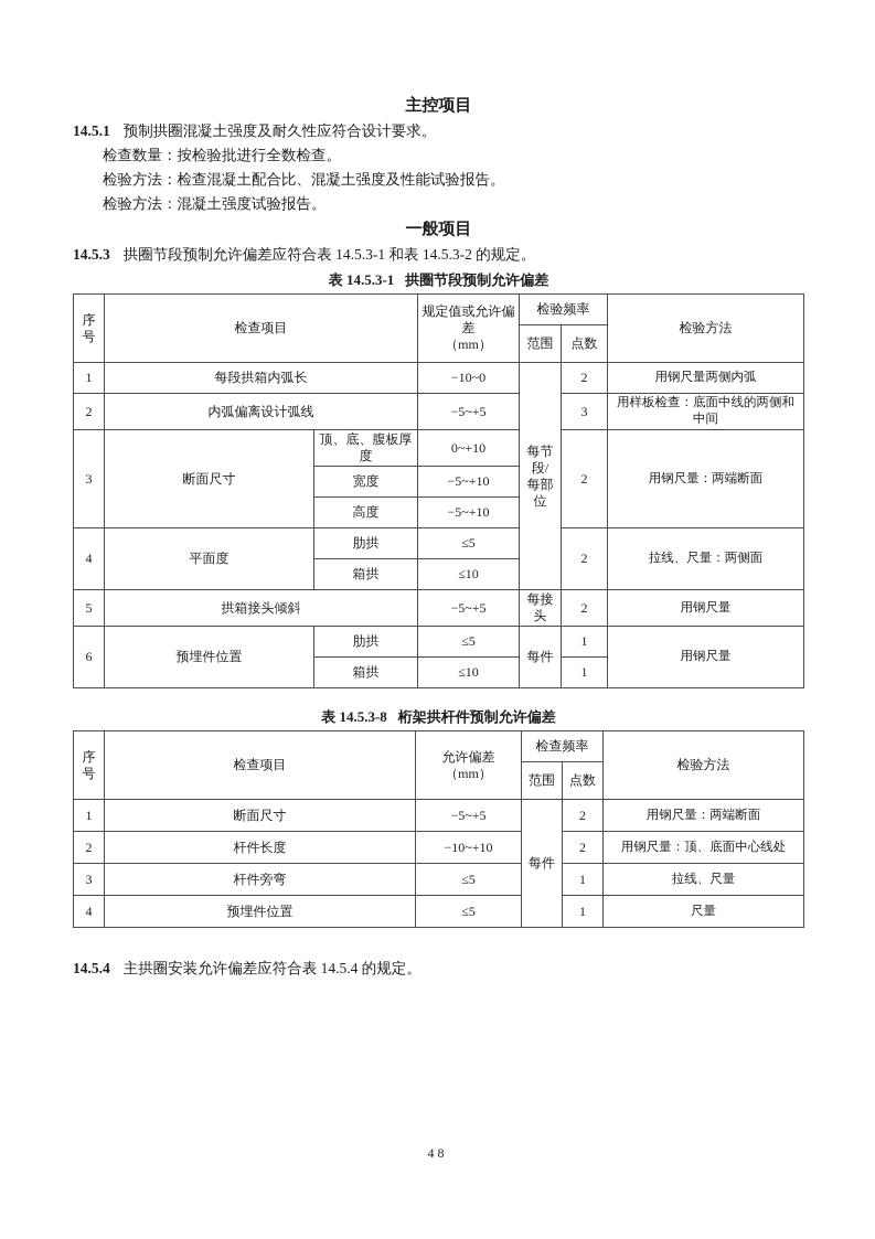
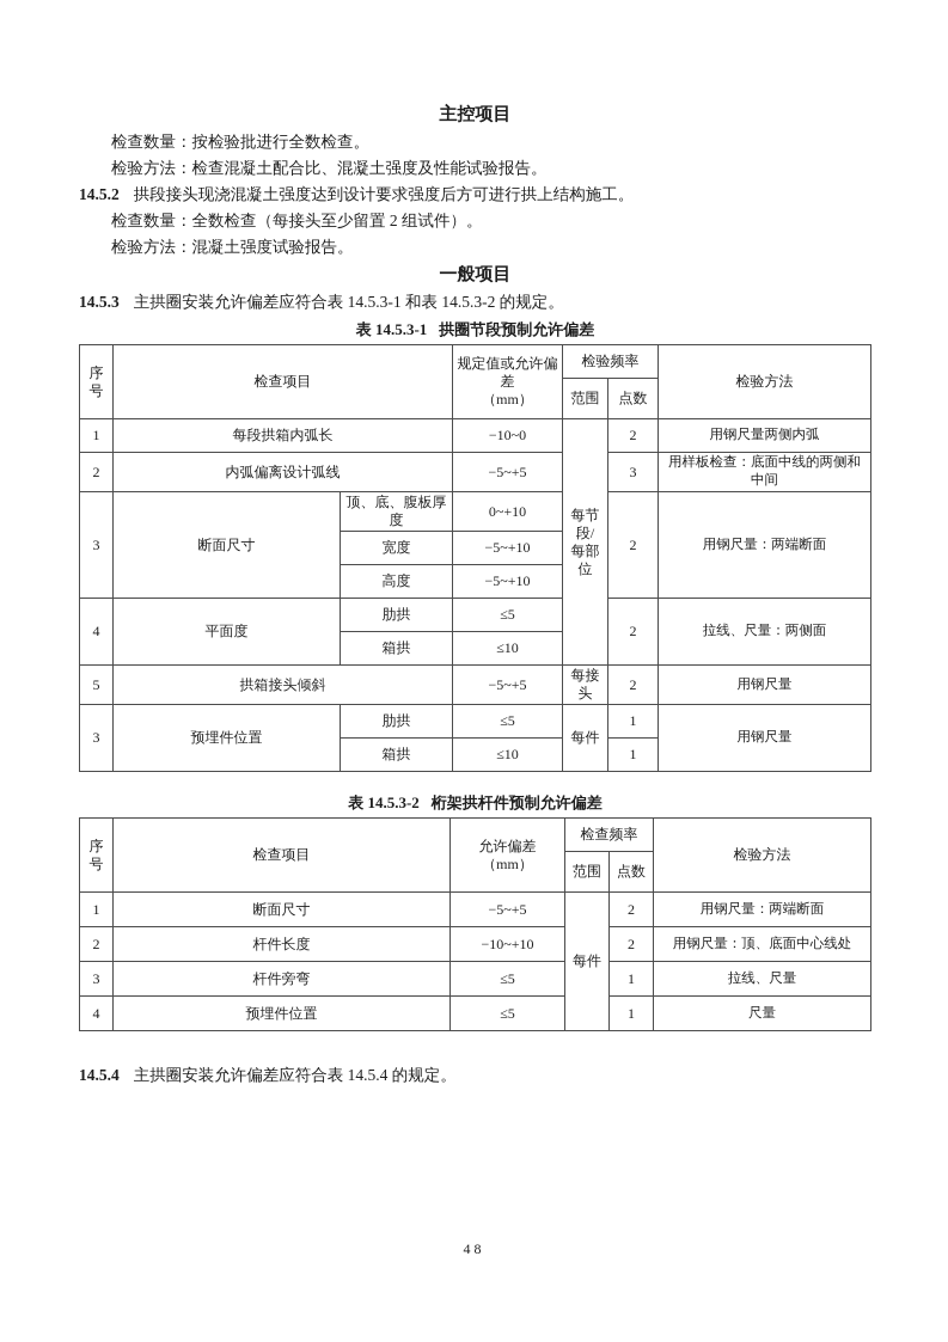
  主控项目
- 14.5.1 预制拱圈混凝土强度及耐久性应符合设计要求。
  检查数量：按检验批进行全数检查。
  检验方法：检查混凝土配合比、混凝土强度及性能试验报告。
+ 14.5.2 拱段接头现浇混凝土强度达到设计要求强度后方可进行拱上结构施工。
+ 检查数量：全数检查（每接头至少留置 2 组试件）。
  检验方法：混凝土强度试验报告。
  一般项目
- 14.5.3 拱圈节段预制允许偏差应符合表 14.5.3-1 和表 14.5.3-2 的规定。
+ 14.5.3 主拱圈安装允许偏差应符合表 14.5.3-1 和表 14.5.3-2 的规定。
  表 14.5.3-1 拱圈节段预制允许偏差
  序号	检查项目	规定值或允许偏差 （mm）	检验频率	检验方法
  范围	点数
  1	每段拱箱内弧长	−10~0	每节段/ 每部位	2	用钢尺量两侧内弧
  2	内弧偏离设计弧线	−5~+5	3	用样板检查：底面中线的两侧和中间
  3	断面尺寸	顶、底、腹板厚度	0~+10	2	用钢尺量：两端断面
  宽度	−5~+10
  高度	−5~+10
  4	平面度	肋拱	≤5	2	拉线、尺量：两侧面
  箱拱	≤10
  5	拱箱接头倾斜	−5~+5	每接头	2	用钢尺量
- 6	预埋件位置	肋拱	≤5	每件	1	用钢尺量
+ 3	预埋件位置	肋拱	≤5	每件	1	用钢尺量
  箱拱	≤10	1
- 表 14.5.3-8 桁架拱杆件预制允许偏差
+ 表 14.5.3-2 桁架拱杆件预制允许偏差
  序号	检查项目	允许偏差（mm）	检查频率	检验方法
  范围	点数
  1	断面尺寸	−5~+5	每件	2	用钢尺量：两端断面
  2	杆件长度	−10~+10	2	用钢尺量：顶、底面中心线处
  3	杆件旁弯	≤5	1	拉线、尺量
  4	预埋件位置	≤5	1	尺量
  14.5.4 主拱圈安装允许偏差应符合表 14.5.4 的规定。
  48
